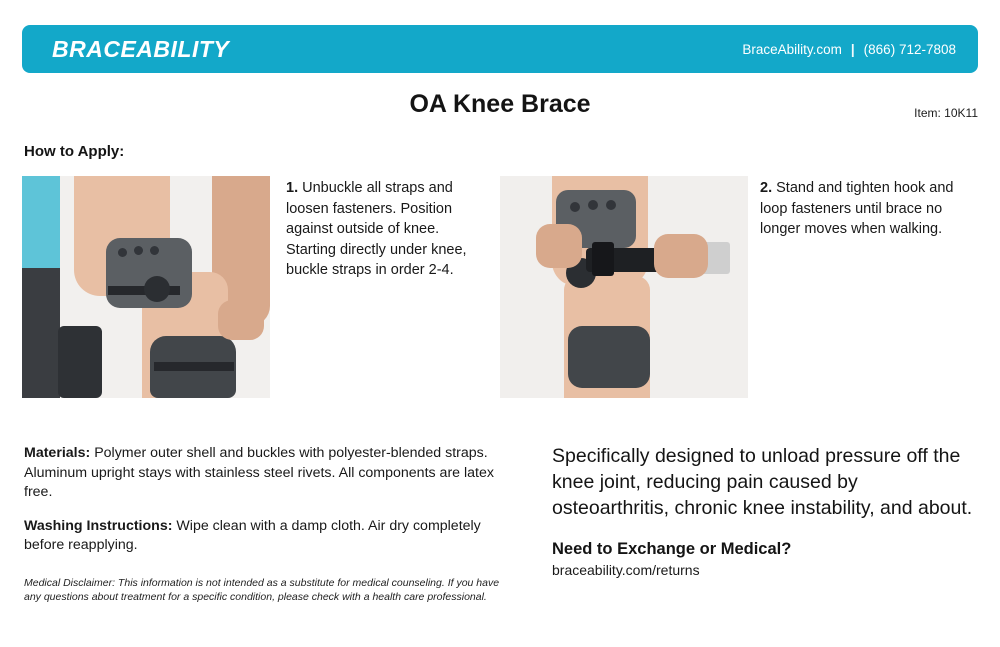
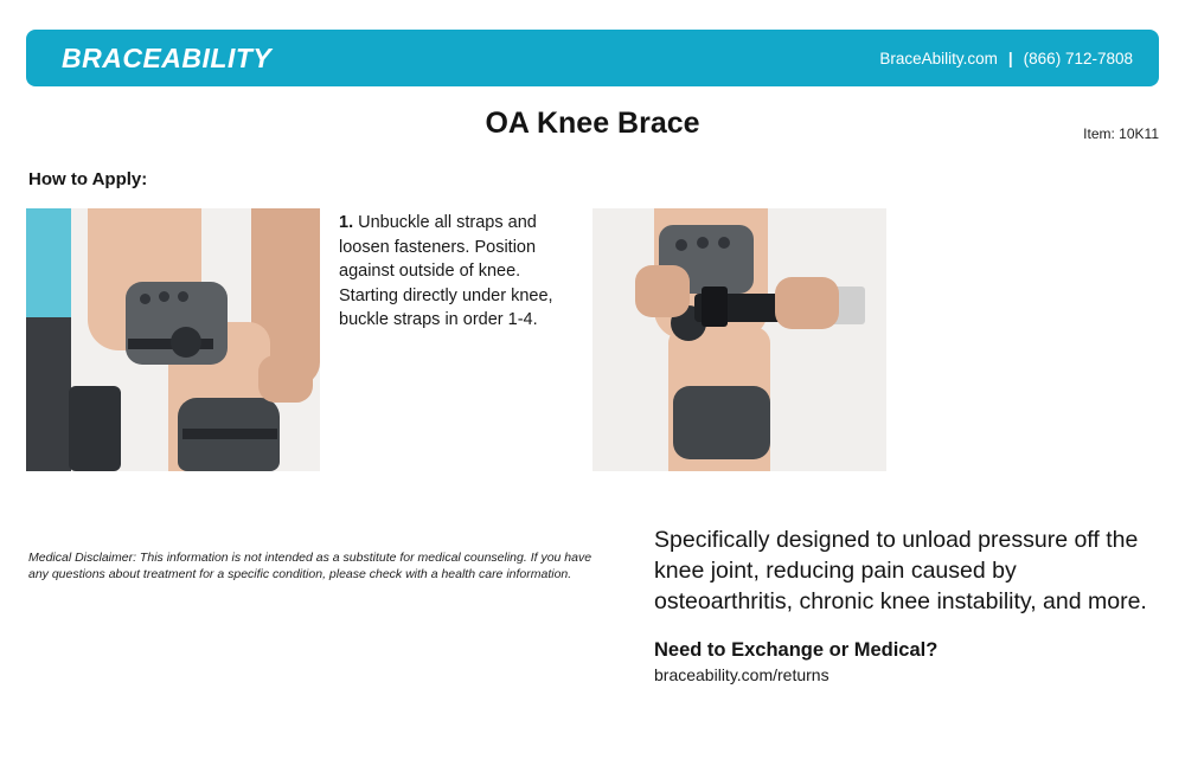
  BRACEABILITY
  BraceAbility.com
  |
  (866) 712-7808
  OA Knee Brace
  Item: 10K11
  How to Apply:
- 1. Unbuckle all straps and loosen fasteners. Position against outside of knee. Starting directly under knee, buckle straps in order 2-4.
+ 1. Unbuckle all straps and loosen fasteners. Position against outside of knee. Starting directly under knee, buckle straps in order 1-4.
- 2. Stand and tighten hook and loop fasteners until brace no longer moves when walking.
- Materials: Polymer outer shell and buckles with polyester-blended straps. Aluminum upright stays with stainless steel rivets. All components are latex free.
- Washing Instructions: Wipe clean with a damp cloth. Air dry completely before reapplying.
- Medical Disclaimer: This information is not intended as a substitute for medical counseling. If you have any questions about treatment for a specific condition, please check with a health care professional.
+ Medical Disclaimer: This information is not intended as a substitute for medical counseling. If you have any questions about treatment for a specific condition, please check with a health care information.
- Specifically designed to unload pressure off the knee joint, reducing pain caused by osteoarthritis, chronic knee instability, and about.
+ Specifically designed to unload pressure off the knee joint, reducing pain caused by osteoarthritis, chronic knee instability, and more.
  Need to Exchange or Medical?
  braceability.com/returns
